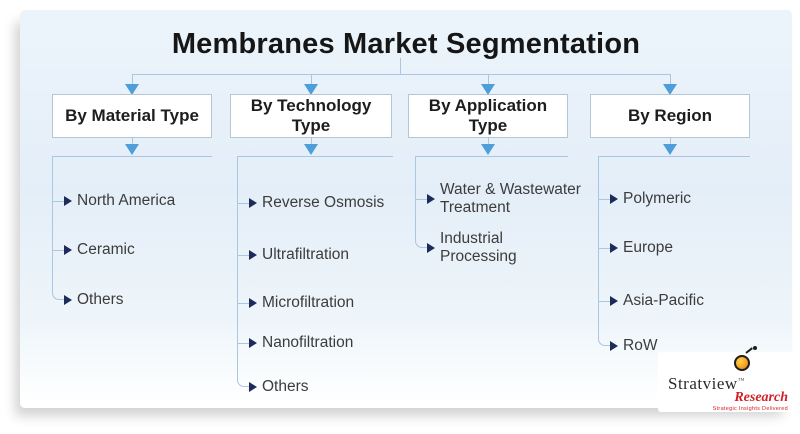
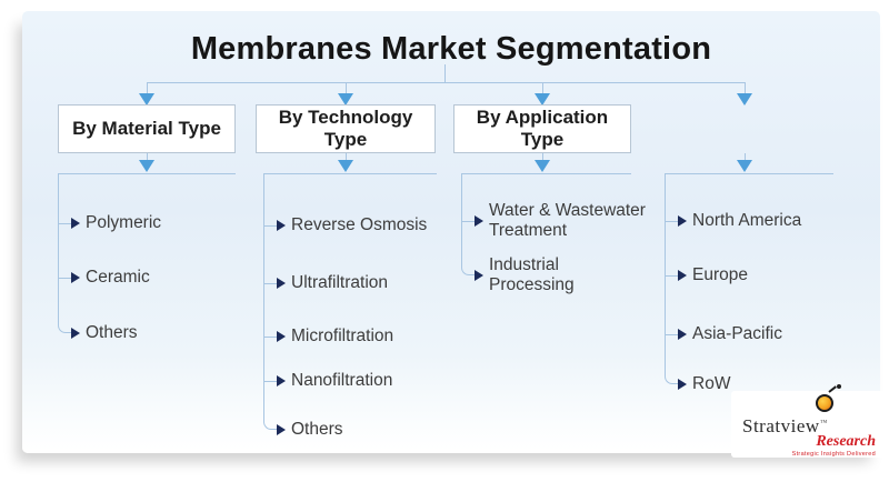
  Membranes Market Segmentation
  By Material Type
  By Technology Type
  By Application Type
- By Region
- North America
+ Polymeric
  Ceramic
  Others
  Reverse Osmosis
  Ultrafiltration
  Microfiltration
  Nanofiltration
  Others
  Water & Wastewater
  Treatment
  Industrial
  Processing
- Polymeric
+ North America
  Europe
  Asia-Pacific
  RoW
  Stratview™
  Research
